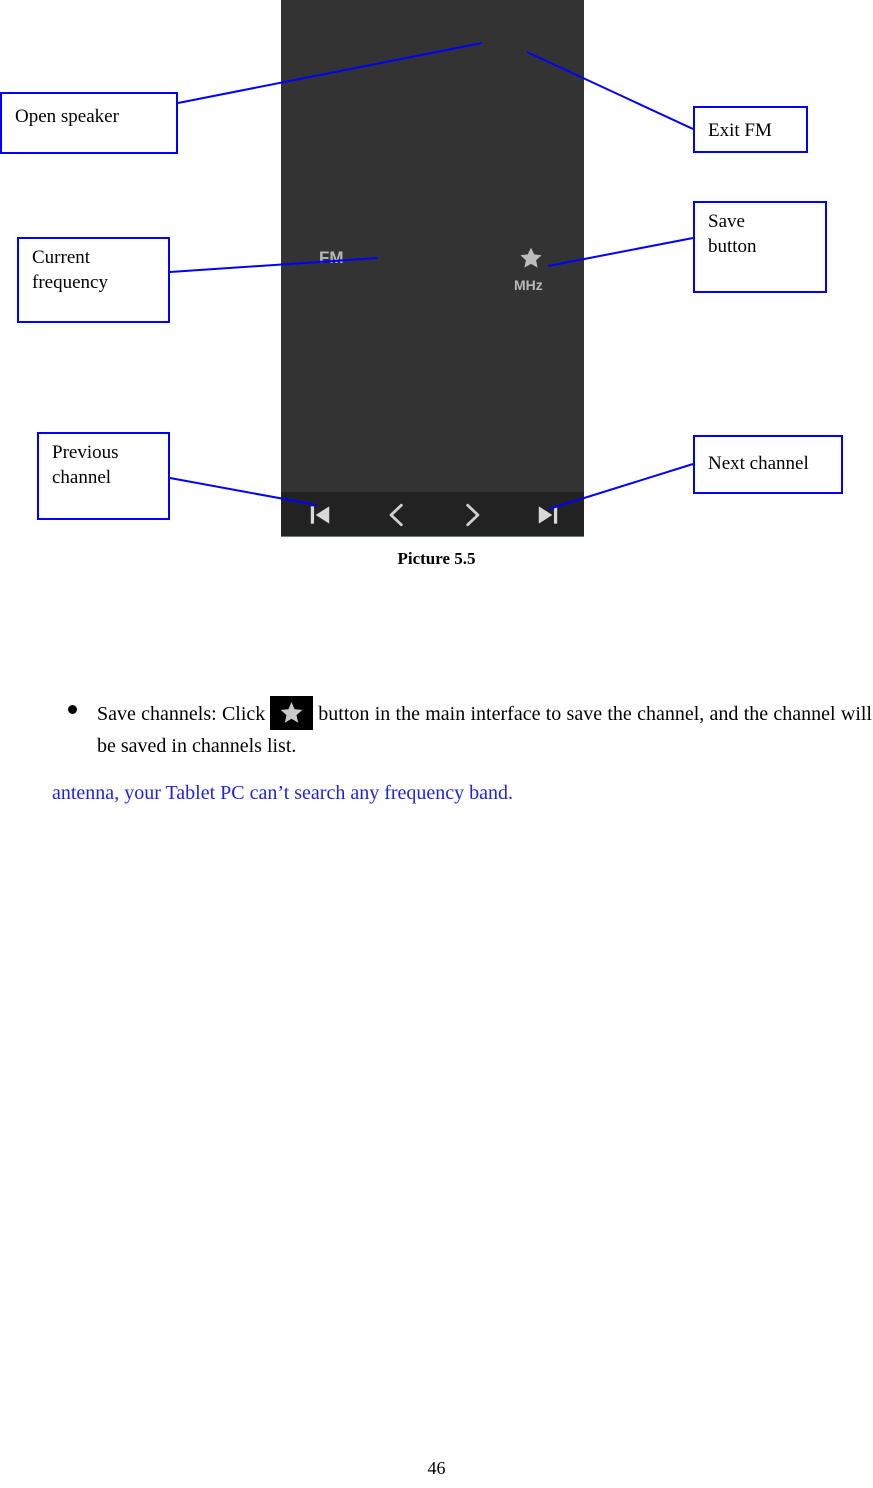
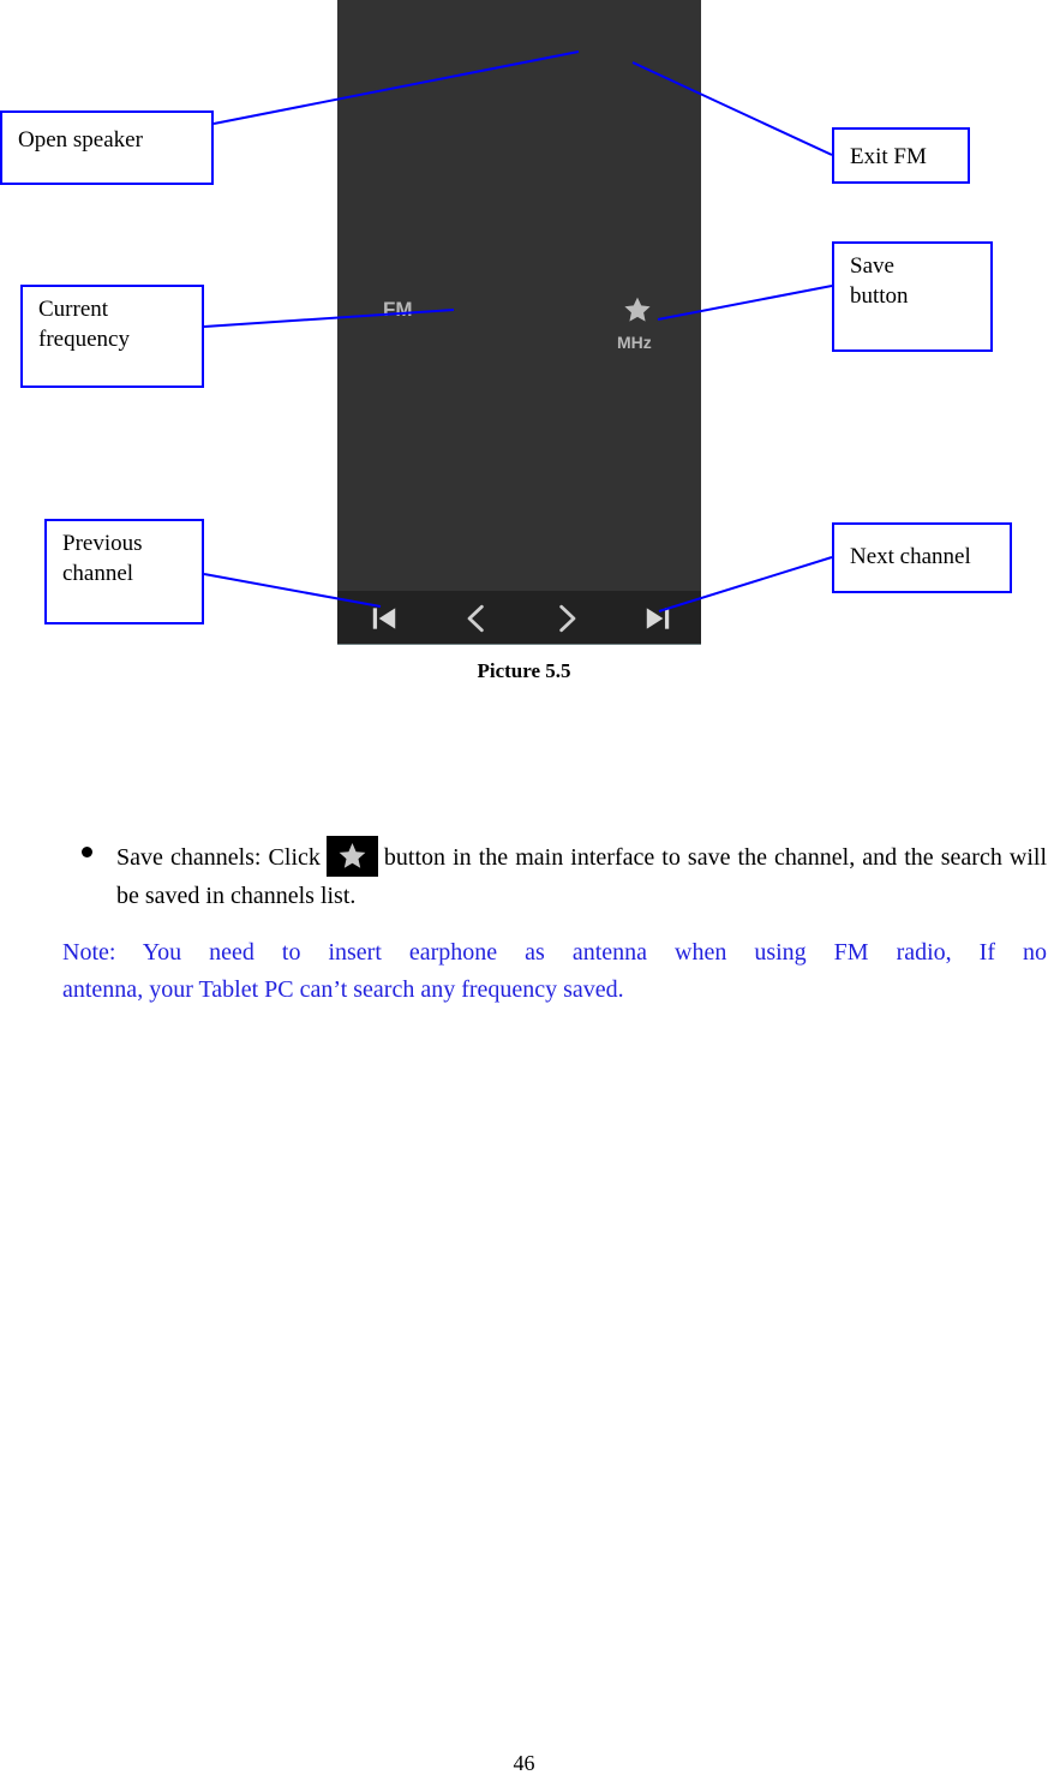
  FM
  MHz
  Open speaker
  Current
  frequency
  Previous
  channel
  Exit FM
  Save
  button
  Next channel
  Picture 5.5
- Save channels: Click button in the main interface to save the channel, and the channel will be saved in channels list.
+ Save channels: Click button in the main interface to save the channel, and the search will be saved in channels list.
+ Note: You need to insert earphone as antenna when using FM radio, If no
- antenna, your Tablet PC can’t search any frequency band.
+ antenna, your Tablet PC can’t search any frequency saved.
  46
